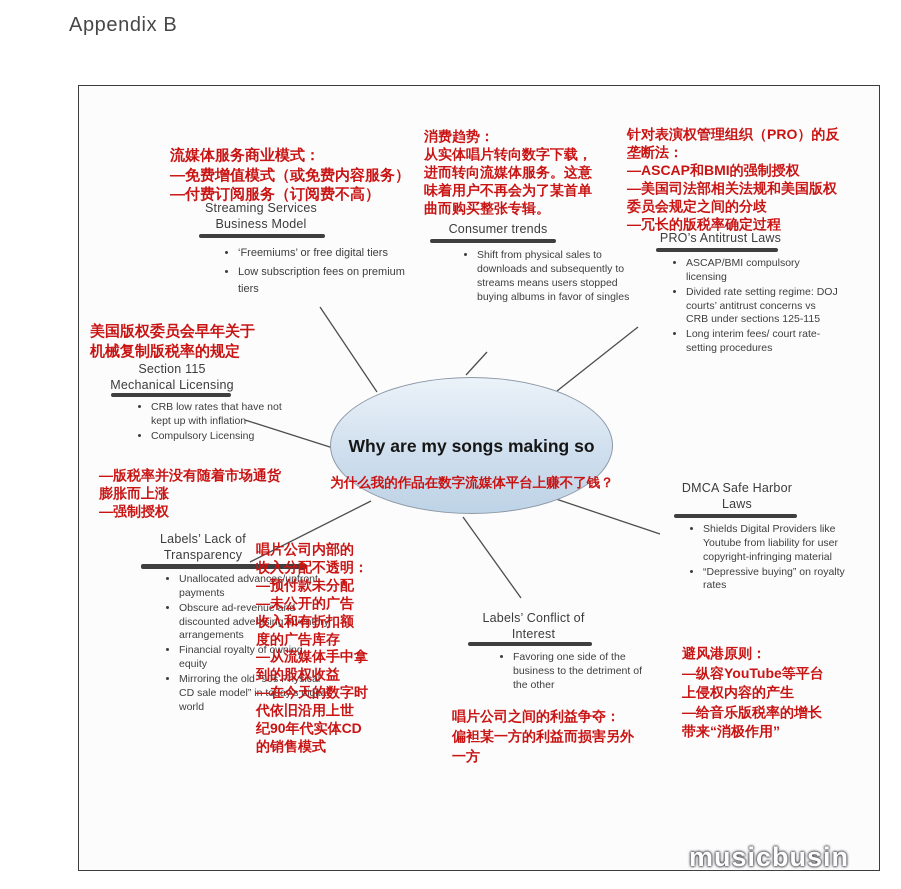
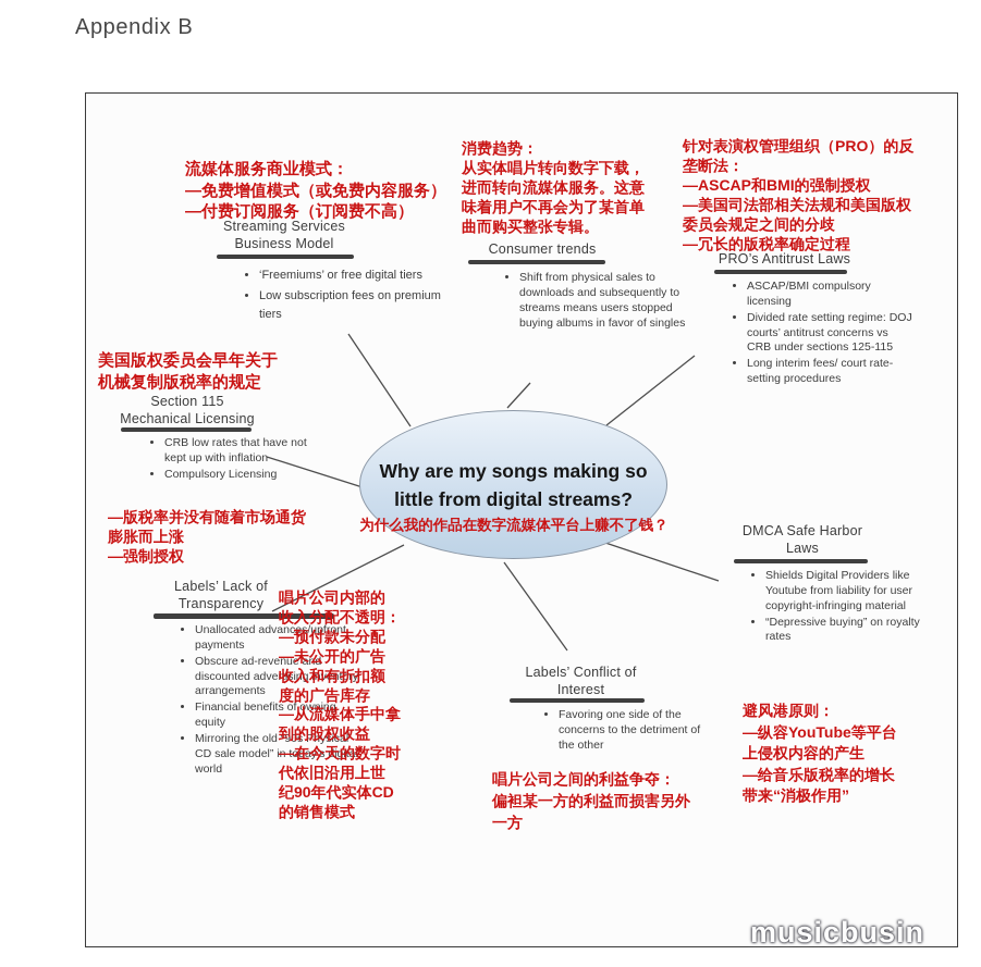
  Appendix B
  流媒体服务商业模式：
  —免费增值模式（或免费内容服务）
  —付费订阅服务（订阅费不高）
  Streaming Services
  Business Model
  ‘Freemiums’ or free digital tiers
  Low subscription fees on premium tiers
  消费趋势：
  从实体唱片转向数字下载，
  进而转向流媒体服务。这意
  味着用户不再会为了某首单
  曲而购买整张专辑。
  Consumer trends
  Shift from physical sales to downloads and subsequently to streams means users stopped buying albums in favor of singles
  针对表演权管理组织（PRO）的反
  垄断法：
  —ASCAP和BMI的强制授权
  —美国司法部相关法规和美国版权
  委员会规定之间的分歧
  —冗长的版税率确定过程
  PRO’s Antitrust Laws
  ASCAP/BMI compulsory licensing
  Divided rate setting regime: DOJ courts’ antitrust concerns vs CRB under sections 125-115
  Long interim fees/ court rate-setting procedures
  美国版权委员会早年关于
  机械复制版税率的规定
  Section 115
  Mechanical Licensing
  CRB low rates that have not kept up with inflation
  Compulsory Licensing
  —版税率并没有随着市场通货
  膨胀而上涨
  —强制授权
  Why are my songs making so
+ little from digital streams?
  为什么我的作品在数字流媒体平台上赚不了钱？
  DMCA Safe Harbor
  Laws
  Shields Digital Providers like Youtube from liability for user copyright-infringing material
  “Depressive buying” on royalty rates
  避风港原则：
  —纵容YouTube等平台
  上侵权内容的产生
  —给音乐版税率的增长
  带来“消极作用”
  Labels’ Lack of
  Transparency
  Unallocated advances/upfront payments
  Obscure ad-revenue and discounted advertising inventory arrangements
- Financial royalty of owning equity
+ Financial benefits of owning equity
  Mirroring the old “90s Physical CD sale model” in today’s digital world
  唱片公司内部的
  收入分配不透明：
  —预付款未分配
  —未公开的广告
  收入和有折扣额
  度的广告库存
  —从流媒体手中拿
  到的股权收益
  —在今天的数字时
  代依旧沿用上世
  纪90年代实体CD
  的销售模式
  Labels’ Conflict of
  Interest
- Favoring one side of the business to the detriment of the other
+ Favoring one side of the concerns to the detriment of the other
  唱片公司之间的利益争夺：
  偏袒某一方的利益而损害另外
  一方
  musicbusin
